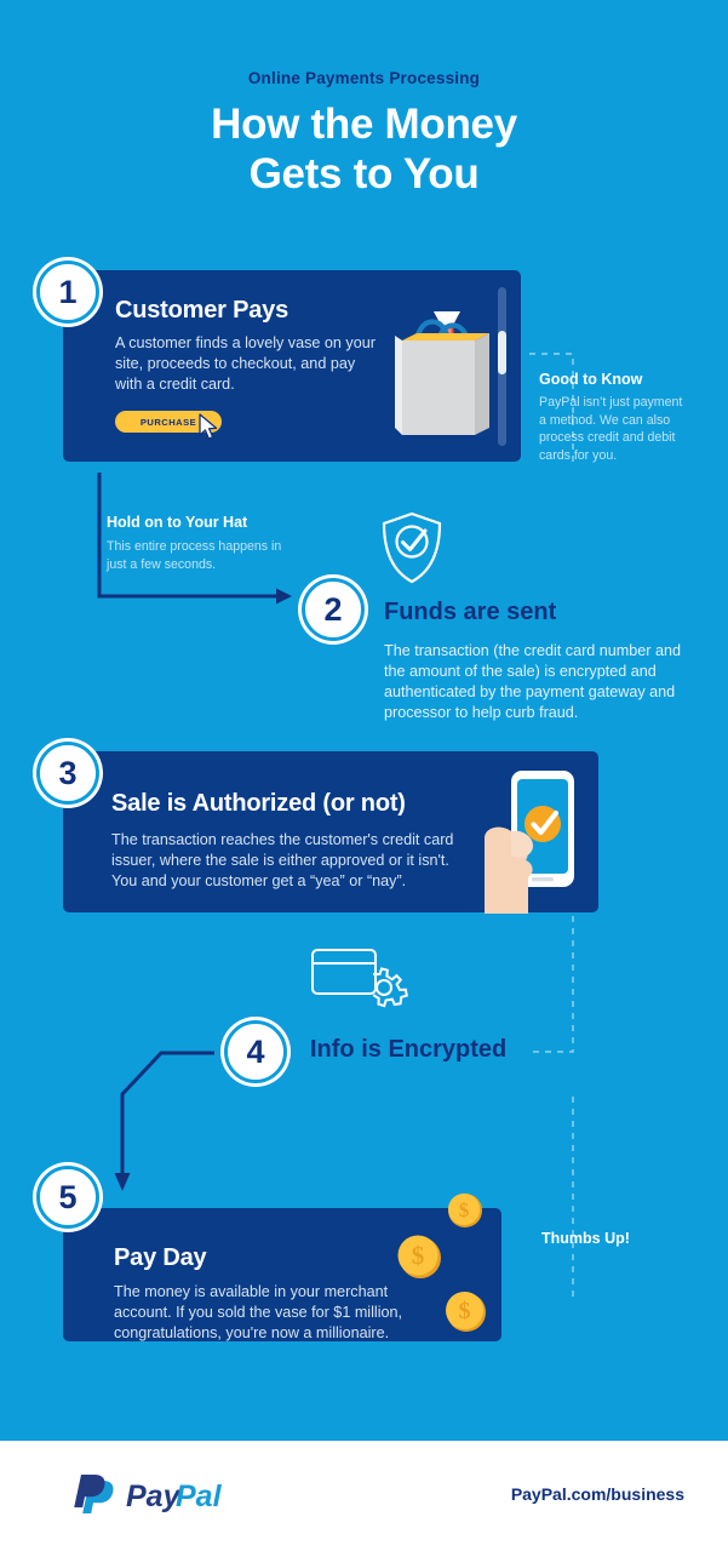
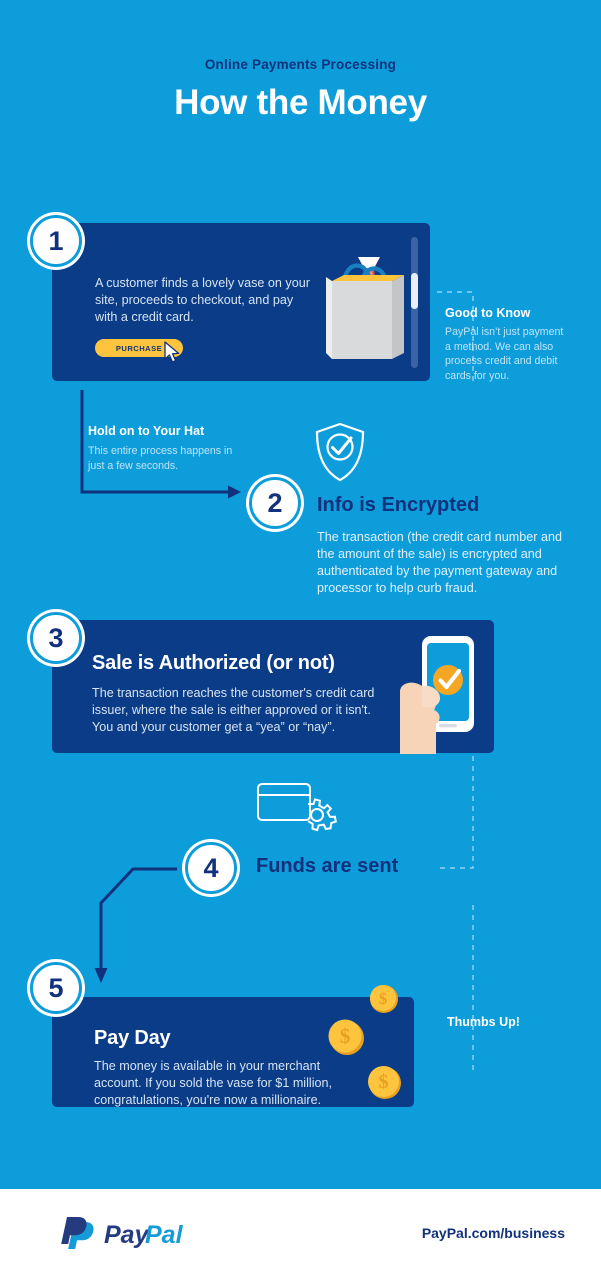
  Online Payments Processing
  How the Money
- Gets to You
  1
- Customer Pays
  A customer finds a lovely vase on your site, proceeds to checkout, and pay with a credit card.
  PURCHASE
  Good to Know
  PayPal isn’t just payment a method. We can also process credit and debit cards for you.
  Hold on to Your Hat
  This entire process happens in just a few seconds.
  2
- Funds are sent
+ Info is Encrypted
  The transaction (the credit card number and the amount of the sale) is encrypted and authenticated by the payment gateway and processor to help curb fraud.
  3
  Sale is Authorized (or not)
  The transaction reaches the customer's credit card issuer, where the sale is either approved or it isn't. You and your customer get a “yea” or “nay”.
  4
- Info is Encrypted
+ Funds are sent
  5
  Pay Day
  The money is available in your merchant account. If you sold the vase for $1 million, congratulations, you're now a millionaire.
  $
  $
  $
  Thumbs Up!
  Pay
  Pal
  PayPal.com/business
